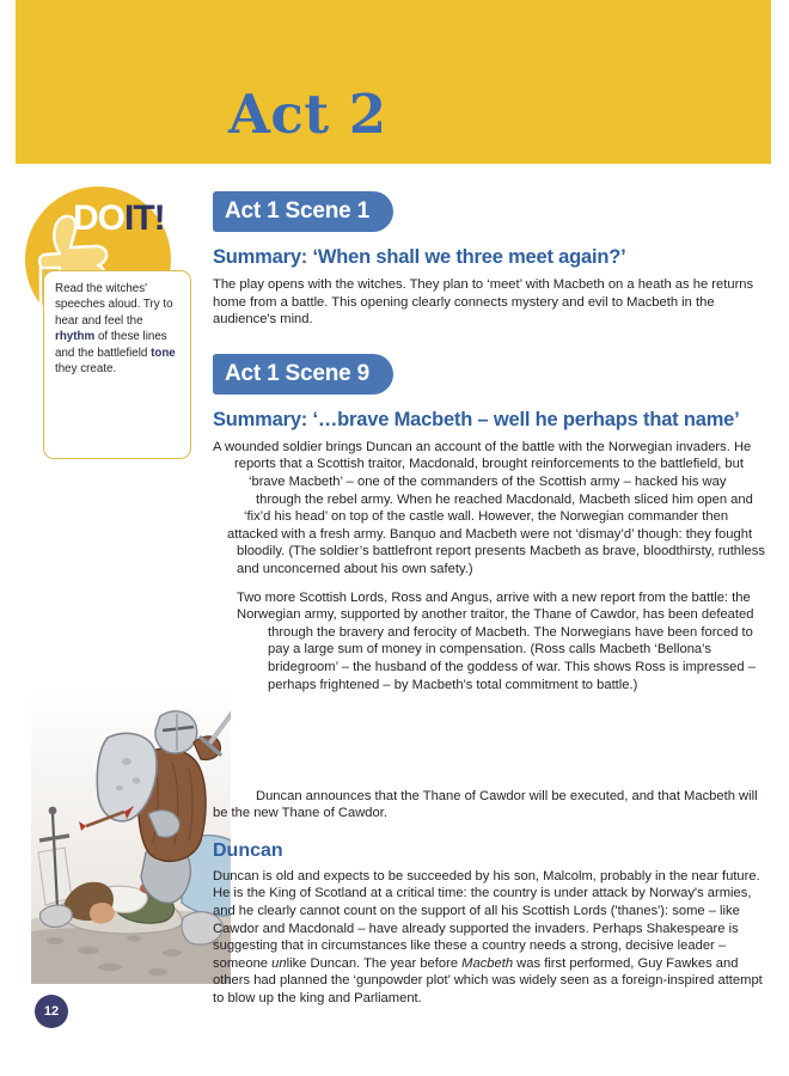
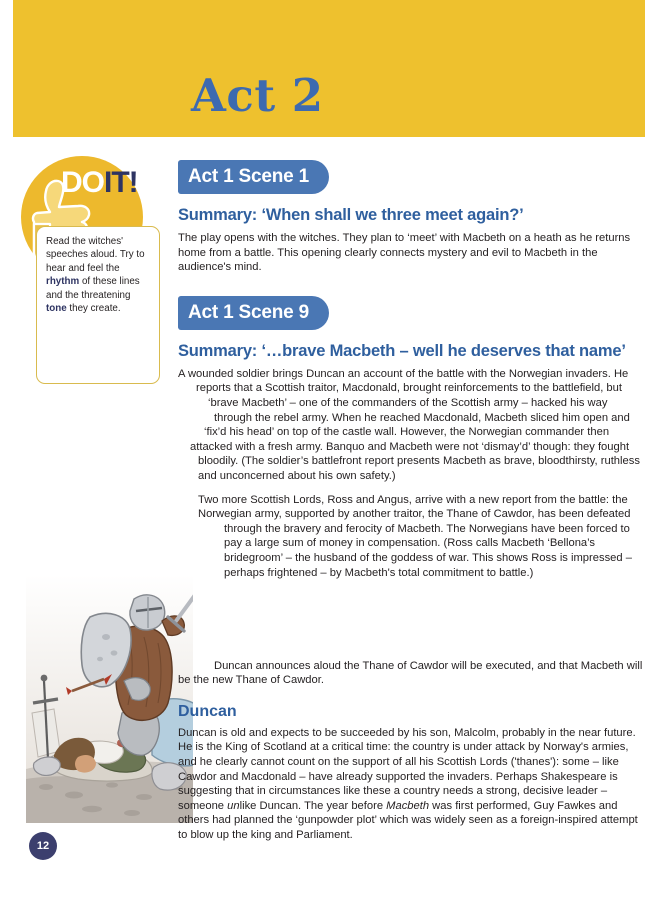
  Act 2
  DOIT!
- Read the witches' speeches aloud. Try to hear and feel the rhythm of these lines and the battlefield tone they create.
+ Read the witches' speeches aloud. Try to hear and feel the rhythm of these lines and the threatening tone they create.
  12
  Act 1 Scene 1
  Summary: ‘When shall we three meet again?’
  The play opens with the witches. They plan to ‘meet’ with Macbeth on a heath as he returns home from a battle. This opening clearly connects mystery and evil to Macbeth in the audience's mind.
  Act 1 Scene 9
- Summary: ‘…brave Macbeth – well he perhaps that name’
+ Summary: ‘…brave Macbeth – well he deserves that name’
  A wounded soldier brings Duncan an account of the battle with the Norwegian invaders. He reports that a Scottish traitor, Macdonald, brought reinforcements to the battlefield, but ‘brave Macbeth’ – one of the commanders of the Scottish army – hacked his way through the rebel army. When he reached Macdonald, Macbeth sliced him open and ‘fix’d his head’ on top of the castle wall. However, the Norwegian commander then attacked with a fresh army. Banquo and Macbeth were not ‘dismay’d’ though: they fought bloodily. (The soldier’s battlefront report presents Macbeth as brave, bloodthirsty, ruthless and unconcerned about his own safety.)
  Two more Scottish Lords, Ross and Angus, arrive with a new report from the battle: the Norwegian army, supported by another traitor, the Thane of Cawdor, has been defeated through the bravery and ferocity of Macbeth. The Norwegians have been forced to pay a large sum of money in compensation. (Ross calls Macbeth ‘Bellona’s bridegroom’ – the husband of the goddess of war. This shows Ross is impressed – perhaps frightened – by Macbeth's total commitment to battle.)
- Duncan announces that the Thane of Cawdor will be executed, and that Macbeth will be the new Thane of Cawdor.
+ Duncan announces aloud the Thane of Cawdor will be executed, and that Macbeth will be the new Thane of Cawdor.
  Duncan
  Duncan is old and expects to be succeeded by his son, Malcolm, probably in the near future. He is the King of Scotland at a critical time: the country is under attack by Norway's armies, and he clearly cannot count on the support of all his Scottish Lords ('thanes'): some – like Cawdor and Macdonald – have already supported the invaders. Perhaps Shakespeare is suggesting that in circumstances like these a country needs a strong, decisive leader – someone unlike Duncan. The year before Macbeth was first performed, Guy Fawkes and others had planned the ‘gunpowder plot’ which was widely seen as a foreign-inspired attempt to blow up the king and Parliament.
